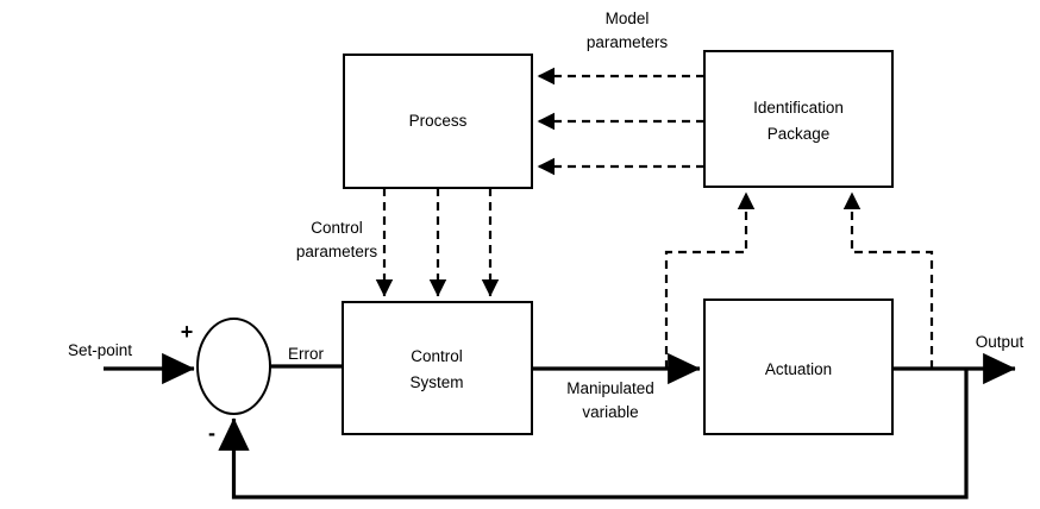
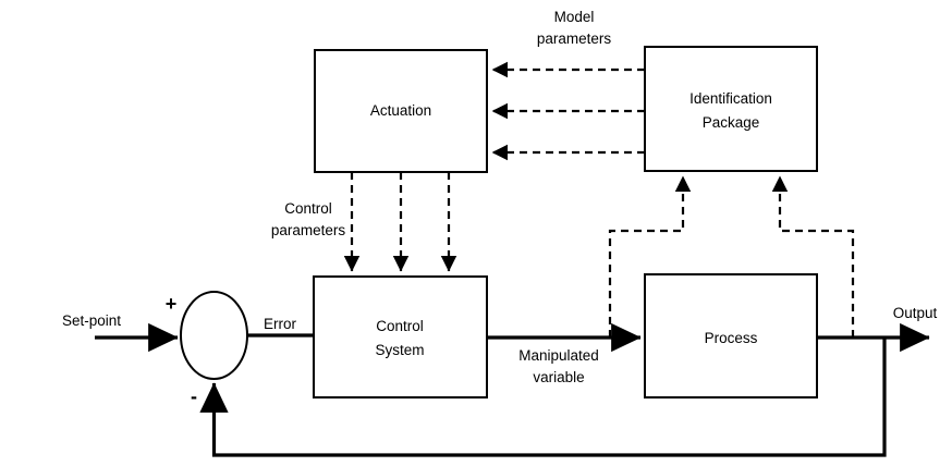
- Process
+ Actuation
  Identification
  Package
  Control
  System
- Actuation
+ Process
  Set-point
  Error
  Manipulated
  variable
  Output
  Control
  parameters
  Model
  parameters
  +
  -
